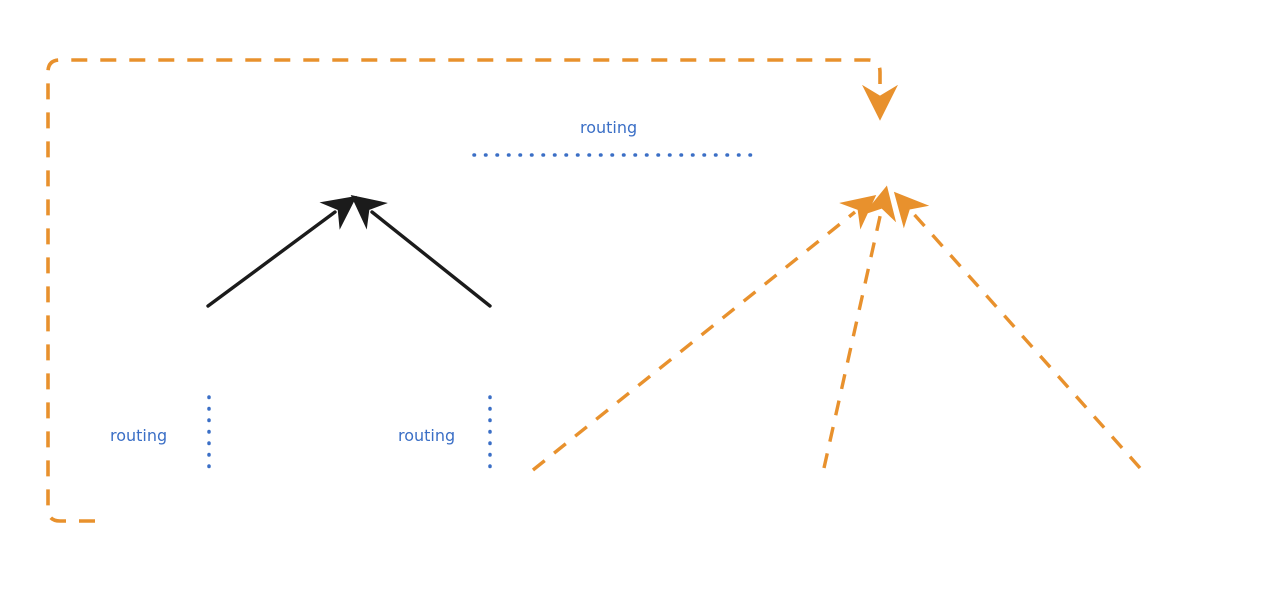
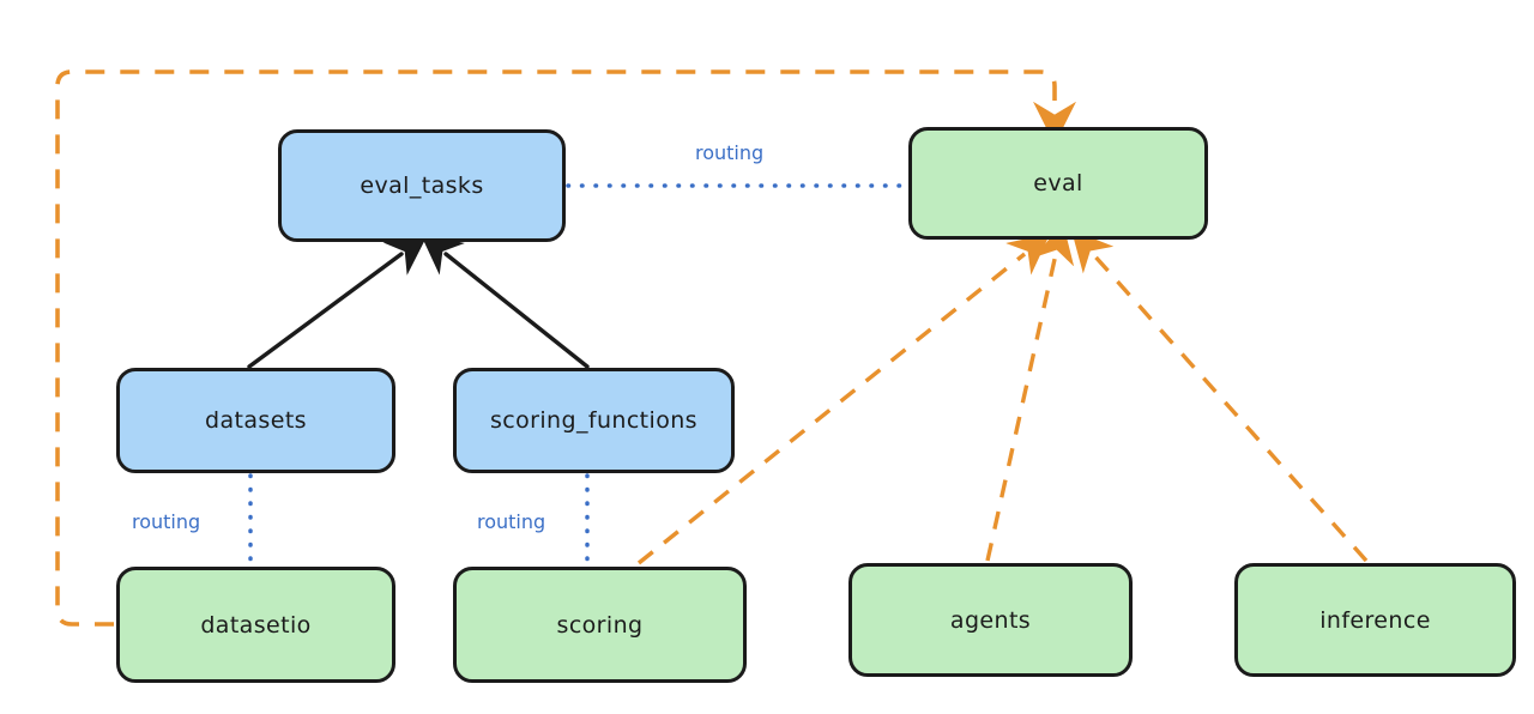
+ eval_tasks
+ eval
+ datasets
+ scoring_functions
+ datasetio
+ scoring
+ agents
+ inference
  routing
  routing
  routing
